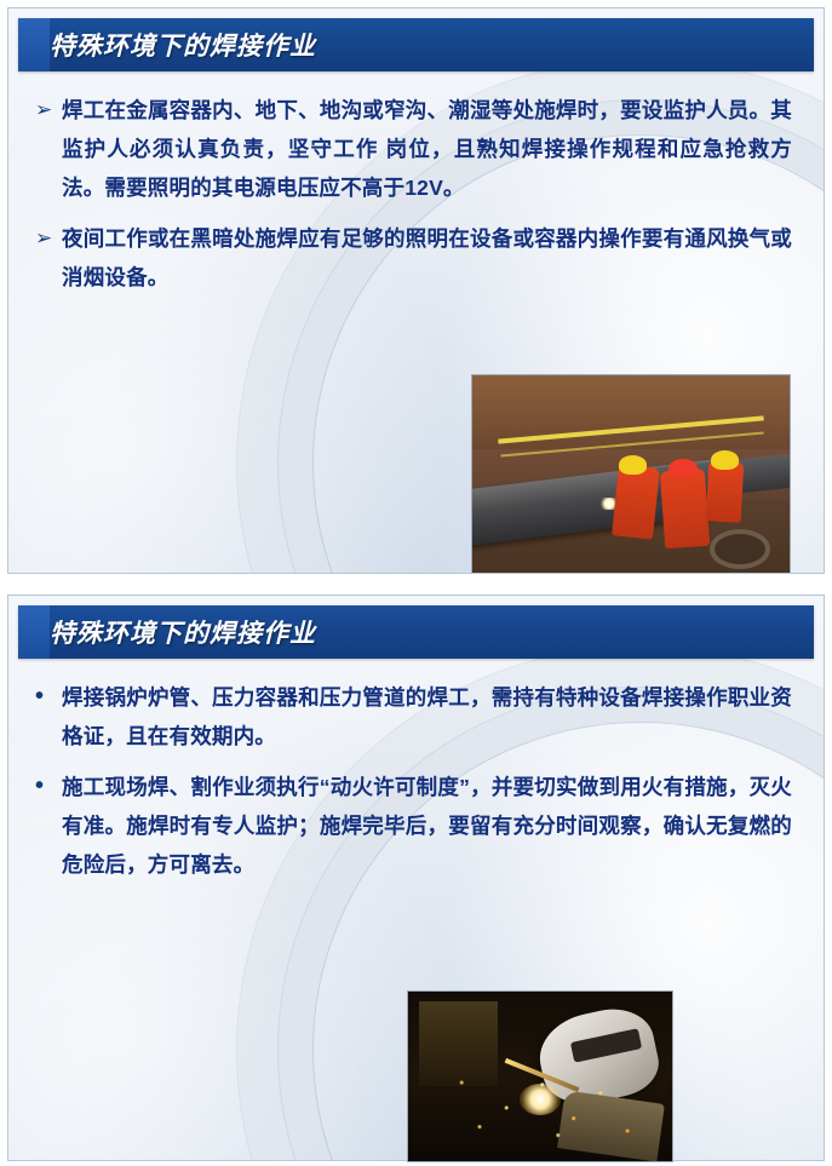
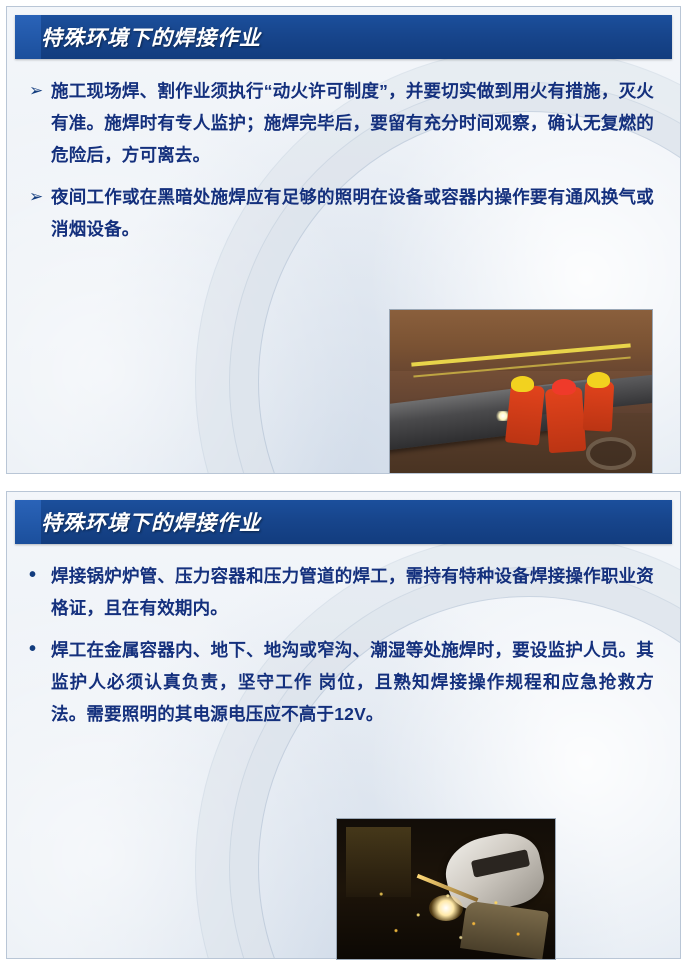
  特殊环境下的焊接作业
  ➢
- 焊工在金属容器内、地下、地沟或窄沟、潮湿等处施焊时，要设监护人员。其监护人必须认真负责，坚守工作 岗位，且熟知焊接操作规程和应急抢救方法。需要照明的其电源电压应不高于12V。
+ 施工现场焊、割作业须执行“动火许可制度”，并要切实做到用火有措施，灭火有准。施焊时有专人监护；施焊完毕后，要留有充分时间观察，确认无复燃的危险后，方可离去。
  ➢
  夜间工作或在黑暗处施焊应有足够的照明在设备或容器内操作要有通风换气或消烟设备。
  特殊环境下的焊接作业
  •
  焊接锅炉炉管、压力容器和压力管道的焊工，需持有特种设备焊接操作职业资格证，且在有效期内。
  •
- 施工现场焊、割作业须执行“动火许可制度”，并要切实做到用火有措施，灭火有准。施焊时有专人监护；施焊完毕后，要留有充分时间观察，确认无复燃的危险后，方可离去。
+ 焊工在金属容器内、地下、地沟或窄沟、潮湿等处施焊时，要设监护人员。其监护人必须认真负责，坚守工作 岗位，且熟知焊接操作规程和应急抢救方法。需要照明的其电源电压应不高于12V。
